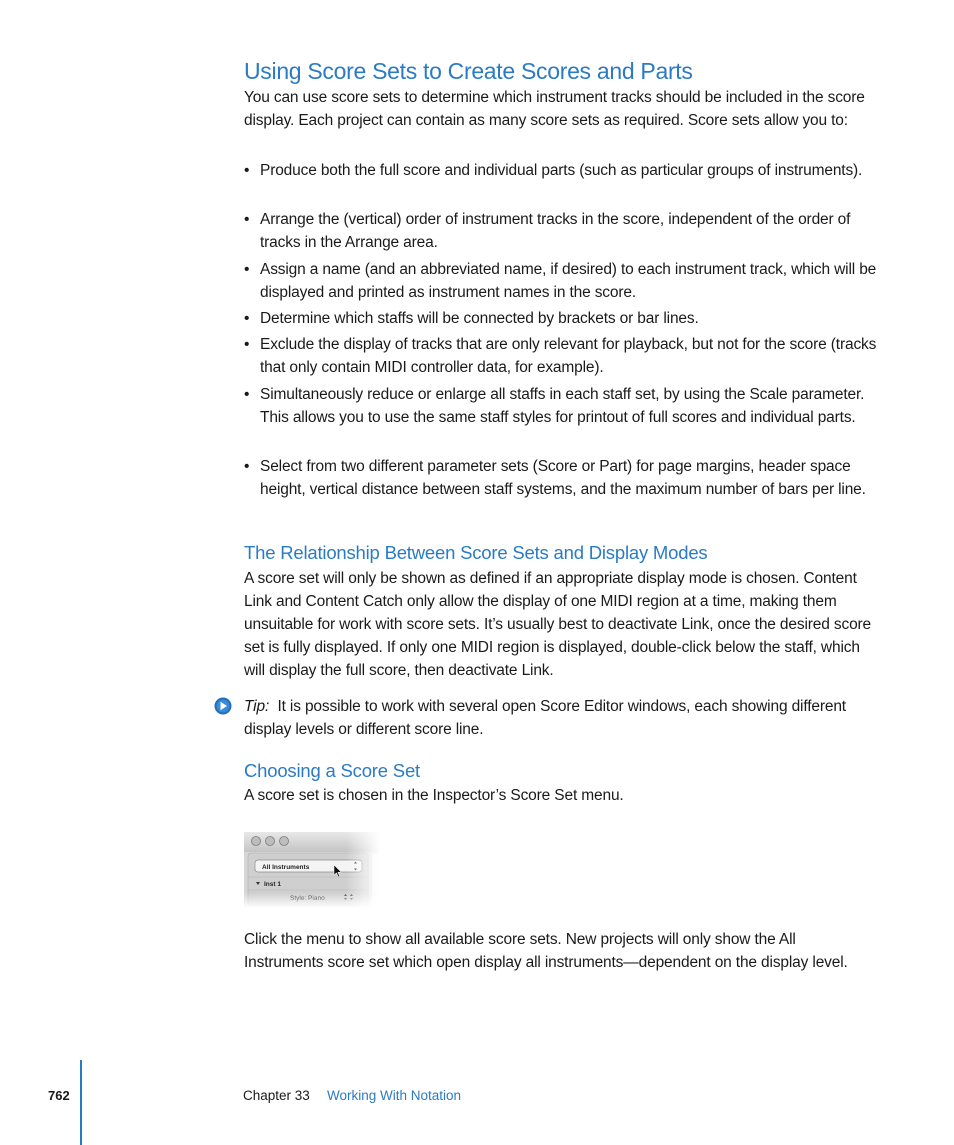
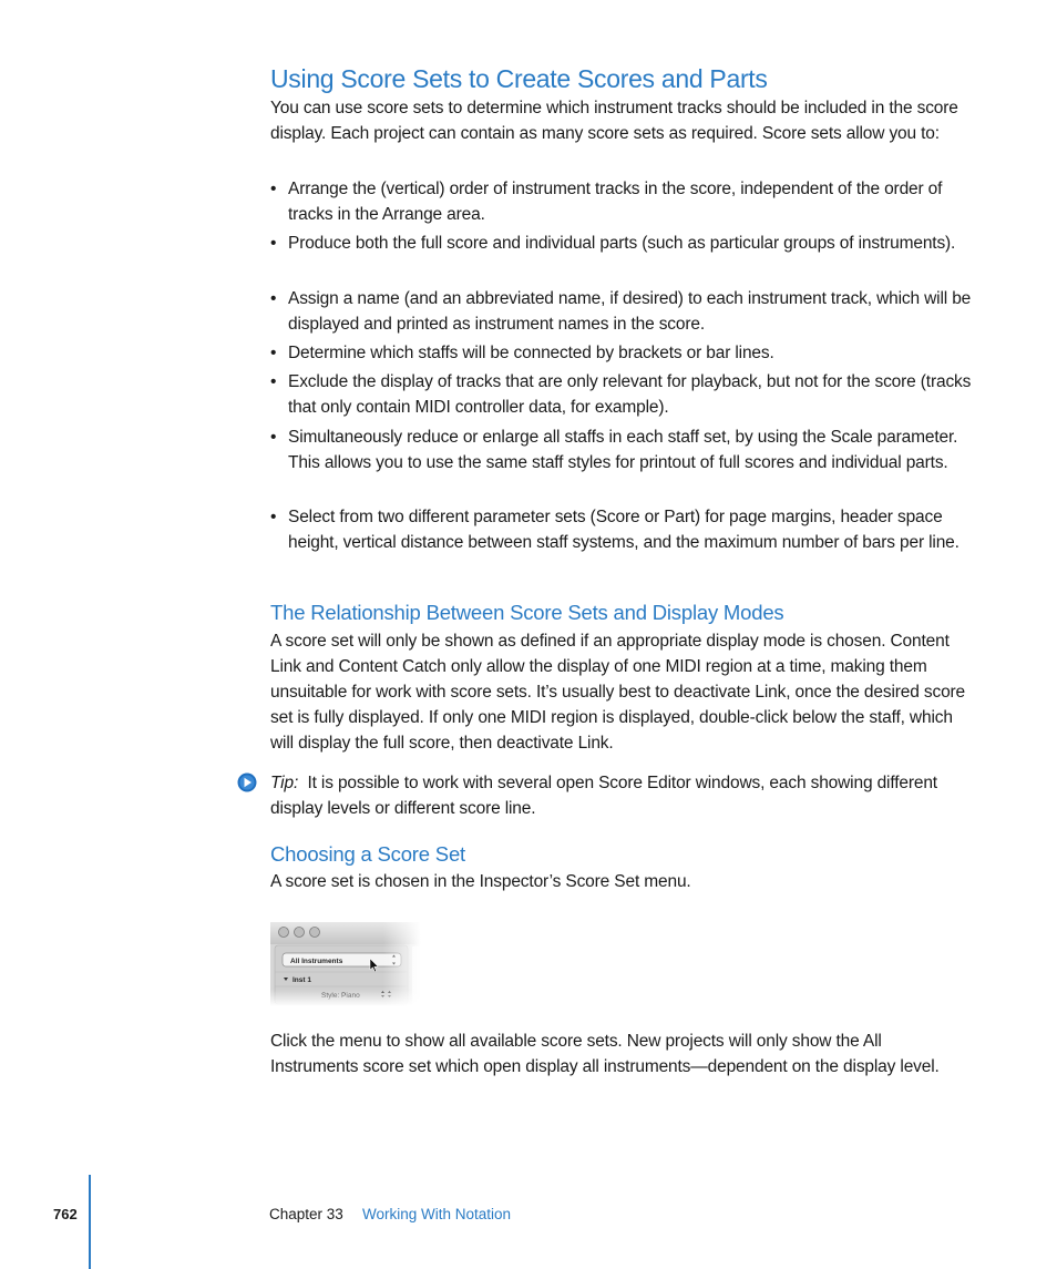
  Using Score Sets to Create Scores and Parts
  You can use score sets to determine which instrument tracks should be included in the score display. Each project can contain as many score sets as required. Score sets allow you to:
  •
- Produce both the full score and individual parts (such as particular groups of instruments).
+ Arrange the (vertical) order of instrument tracks in the score, independent of the order of tracks in the Arrange area.
  •
- Arrange the (vertical) order of instrument tracks in the score, independent of the order of tracks in the Arrange area.
+ Produce both the full score and individual parts (such as particular groups of instruments).
  •
  Assign a name (and an abbreviated name, if desired) to each instrument track, which will be displayed and printed as instrument names in the score.
  •
  Determine which staffs will be connected by brackets or bar lines.
  •
  Exclude the display of tracks that are only relevant for playback, but not for the score (tracks that only contain MIDI controller data, for example).
  •
  Simultaneously reduce or enlarge all staffs in each staff set, by using the Scale parameter. This allows you to use the same staff styles for printout of full scores and individual parts.
  •
  Select from two different parameter sets (Score or Part) for page margins, header space height, vertical distance between staff systems, and the maximum number of bars per line.
  The Relationship Between Score Sets and Display Modes
  A score set will only be shown as defined if an appropriate display mode is chosen. Content Link and Content Catch only allow the display of one MIDI region at a time, making them unsuitable for work with score sets. It’s usually best to deactivate Link, once the desired score set is fully displayed. If only one MIDI region is displayed, double-click below the staff, which will display the full score, then deactivate Link.
  Tip: It is possible to work with several open Score Editor windows, each showing different display levels or different score line.
  Choosing a Score Set
  A score set is chosen in the Inspector’s Score Set menu.
  Click the menu to show all available score sets. New projects will only show the All Instruments score set which open display all instruments—dependent on the display level.
  762
  Chapter 33
  Working With Notation
